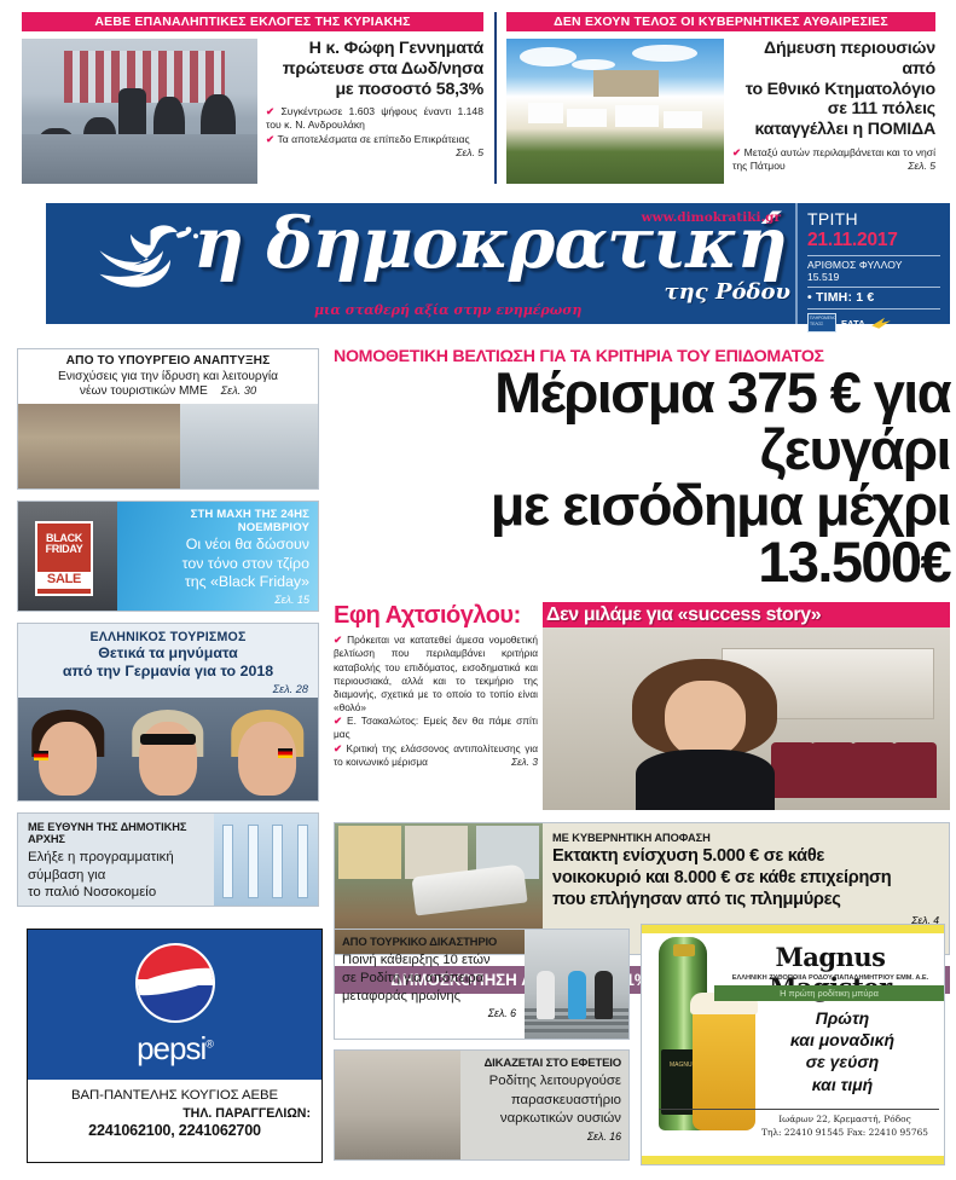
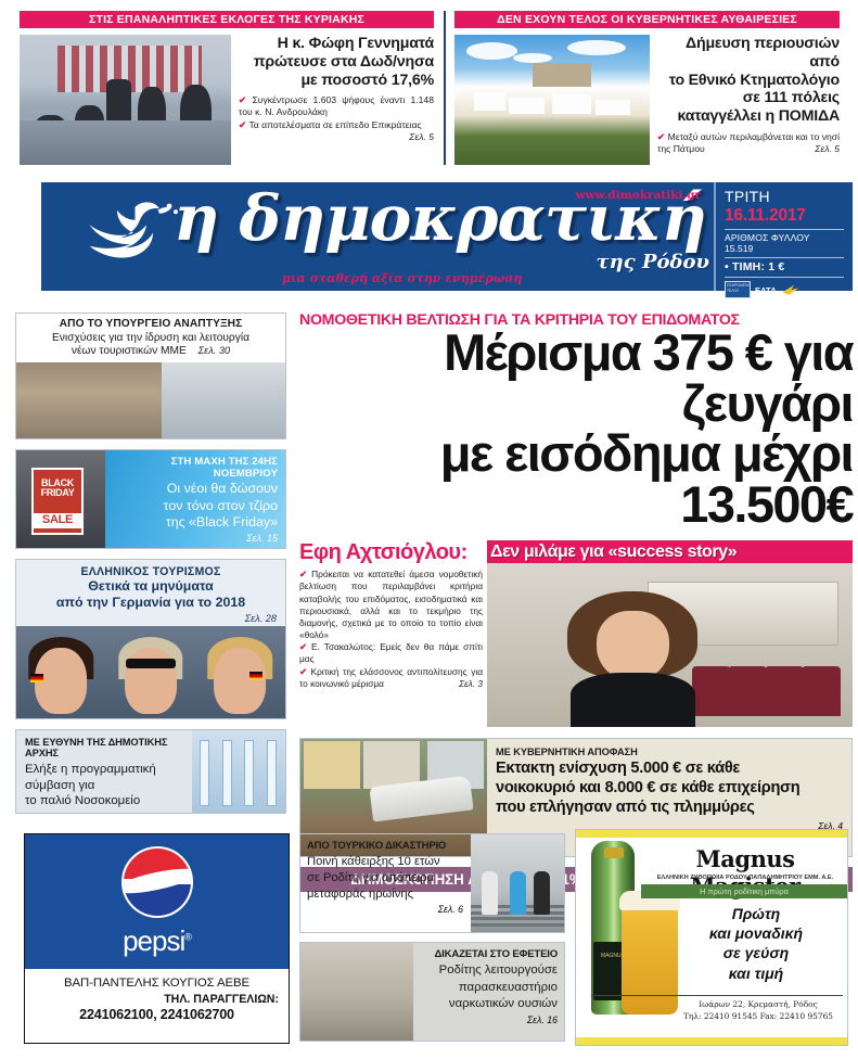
- ΑΕΒΕ ΕΠΑΝΑΛΗΠΤΙΚΕΣ ΕΚΛΟΓΕΣ ΤΗΣ ΚΥΡΙΑΚΗΣ
+ ΣΤΙΣ ΕΠΑΝΑΛΗΠΤΙΚΕΣ ΕΚΛΟΓΕΣ ΤΗΣ ΚΥΡΙΑΚΗΣ
  Η κ. Φώφη Γεννηματά
  πρώτευσε στα Δωδ/νησα
- με ποσοστό 58,3%
+ με ποσοστό 17,6%
  ✔ Συγκέντρωσε 1.603 ψήφους έναντι 1.148 του κ. Ν. Ανδρουλάκη
  ✔ Τα αποτελέσματα σε επίπεδο Επικράτειας
  Σελ. 5
  ΔΕΝ ΕΧΟΥΝ ΤΕΛΟΣ ΟΙ ΚΥΒΕΡΝΗΤΙΚΕΣ ΑΥΘΑΙΡΕΣΙΕΣ
  Δήμευση περιουσιών από
  το Εθνικό Κτηματολόγιο
  σε 111 πόλεις
  καταγγέλλει η ΠΟΜΙΔΑ
  ✔ Μεταξύ αυτών περιλαμβάνεται και το νησί της Πάτμου
  Σελ. 5
  η δημοκρατική
  www.dimokratiki.gr
  της Ρόδου
  μια σταθερή αξία στην ενημέρωση
  ΤΡΙΤΗ
- 21.11.2017
+ 16.11.2017
  ΑΡΙΘΜΟΣ ΦΥΛΛΟΥ
  15.519
  • ΤΙΜΗ: 1 €
  ΕΛΤΑ
  ΑΠΟ ΤΟ ΥΠΟΥΡΓΕΙΟ ΑΝΑΠΤΥΞΗΣ
  Ενισχύσεις για την ίδρυση και λειτουργία
  νέων τουριστικών ΜΜΕ Σελ. 30
  BLACK FRIDAY
  SALE
  ΣΤΗ ΜΑΧΗ ΤΗΣ 24ΗΣ ΝΟΕΜΒΡΙΟΥ
  Οι νέοι θα δώσουν
  τον τόνο στον τζίρο
  της «Black Friday»
  Σελ. 15
  ΕΛΛΗΝΙΚΟΣ ΤΟΥΡΙΣΜΟΣ
  Θετικά τα μηνύματα
  από την Γερμανία για το 2018
  Σελ. 28
  ΜΕ ΕΥΘΥΝΗ ΤΗΣ ΔΗΜΟΤΙΚΗΣ ΑΡΧΗΣ
  Ελήξε η προγραμματική
  σύμβαση για
  το παλιό Νοσοκομείο
  ΝΟΜΟΘΕΤΙΚΗ ΒΕΛΤΙΩΣΗ ΓΙΑ ΤΑ ΚΡΙΤΗΡΙΑ ΤΟΥ ΕΠΙΔΟΜΑΤΟΣ
  Μέρισμα 375 € για ζευγάρι
  με εισόδημα μέχρι 13.500€
  Εφη Αχτσιόγλου:
  ✔ Πρόκειται να κατατεθεί άμεσα νομοθετική βελτίωση που περιλαμβάνει κριτήρια καταβολής του επιδόματος, εισοδηματικά και περιουσιακά, αλλά και το τεκμήριο της διαμονής, σχετικά με το οποίο το τοπίο είναι «θολό»
  ✔ Ε. Τσακαλώτος: Εμείς δεν θα πάμε σπίτι μας
  ✔ Κριτική της ελάσσονος αντιπολίτευσης για το κοινωνικό μέρισμα
  Σελ. 3
  Δεν μιλάμε για «success story»
  ΜΕ ΚΥΒΕΡΝΗΤΙΚΗ ΑΠΟΦΑΣΗ
  Εκτακτη ενίσχυση 5.000 € σε κάθε
  νοικοκυριό και 8.000 € σε κάθε επιχείρηση
  που επλήγησαν από τις πλημμύρες
  Σελ. 4
  pepsi®
  ΒΑΠ-ΠΑΝΤΕΛΗΣ ΚΟΥΓΙΟΣ ΑΕΒΕ
  ΤΗΛ. ΠΑΡΑΓΓΕΛΙΩΝ:
  2241062100, 2241062700
  ΑΠΟ ΤΟΥΡΚΙΚΟ ΔΙΚΑΣΤΗΡΙΟ
  Ποινή κάθειρξης 10 ετών
  σε Ροδίτη για απόπειρα
  μεταφοράς ηρωίνης
  Σελ. 6
  ΔΙΚΑΖΕΤΑΙ ΣΤΟ ΕΦΕΤΕΙΟ
  Ροδίτης λειτουργούσε
  παρασκευαστήριο
  ναρκωτικών ουσιών
  Σελ. 16
  Η πρώτη ροδίτικη μπύρα
  Πρώτη
  και μοναδική
  σε γεύση
  και τιμή
  Ιωάρων 22, Κρεμαστή, Ρόδος
  Τηλ: 22410 91545 Fax: 22410 95765
